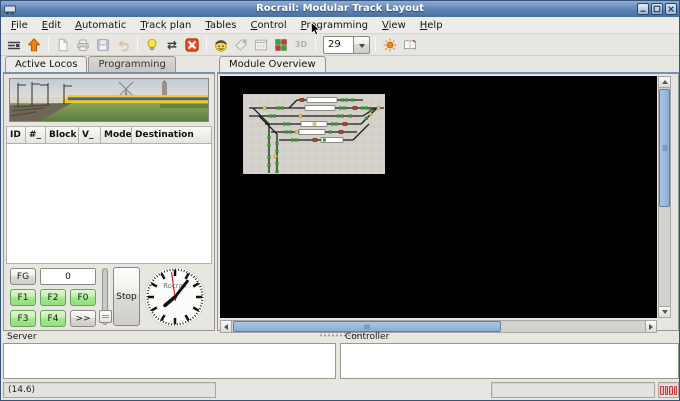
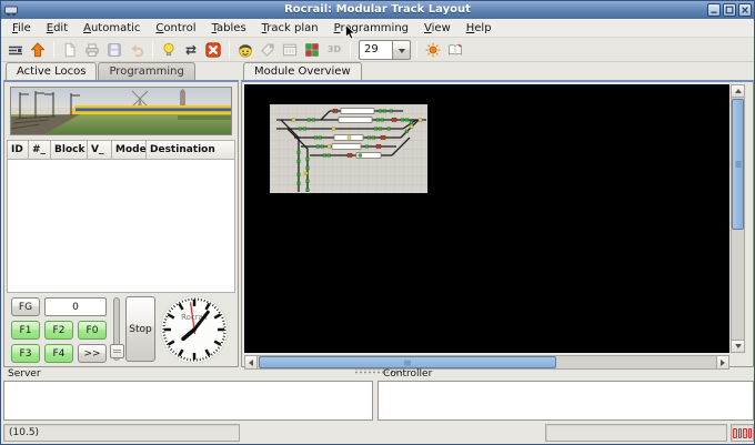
  Rocrail: Modular Track Layout
  File
  Edit
  Automatic
- Track plan
+ Control
  Tables
- Control
+ Track plan
  Prgramming
  View
  Help
  ⇄
  3D
  29
  Active Locos
  Programming
  ID
  #_
  Block
  V_
  Mode
  Destination
  FG
  0
  F1
  F2
  F0
  F3
  F4
  >>
  Stop
  Roral
  Module Overview
  Server
  Controller
- (14.6)
+ (10.5)
